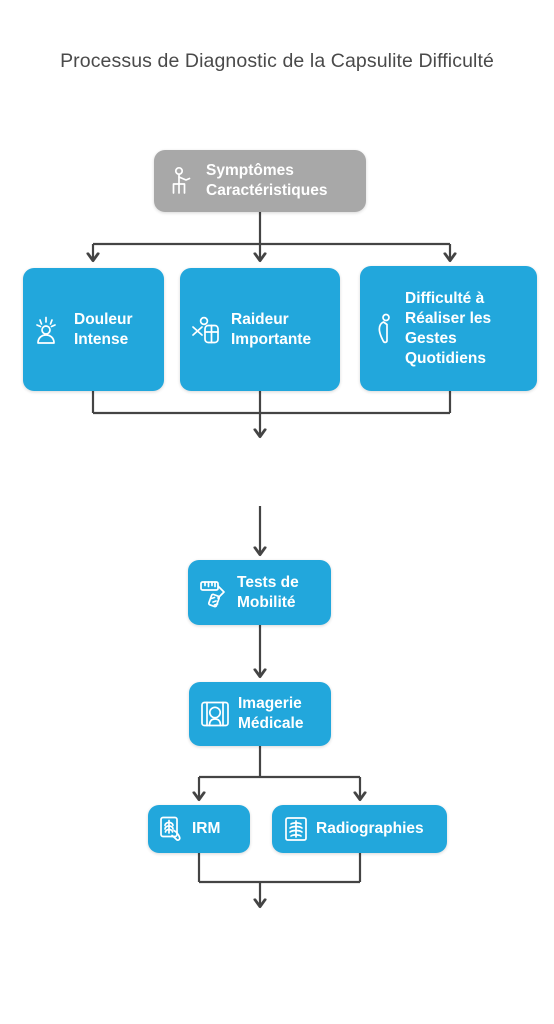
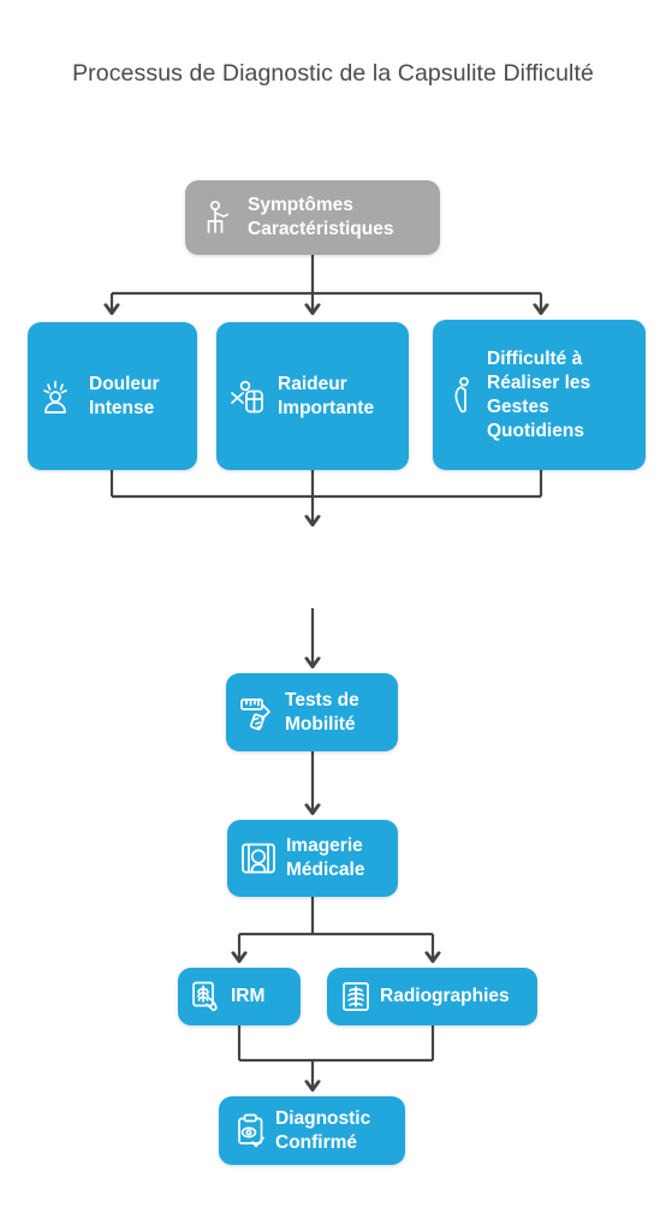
  Processus de Diagnostic de la Capsulite Difficulté
  Symptômes
  Caractéristiques
  Douleur
  Intense
  Raideur
  Importante
  Difficulté à
  Réaliser les
  Gestes
  Quotidiens
  Tests de
  Mobilité
  Imagerie
  Médicale
  IRM
  Radiographies
+ Diagnostic
+ Confirmé
